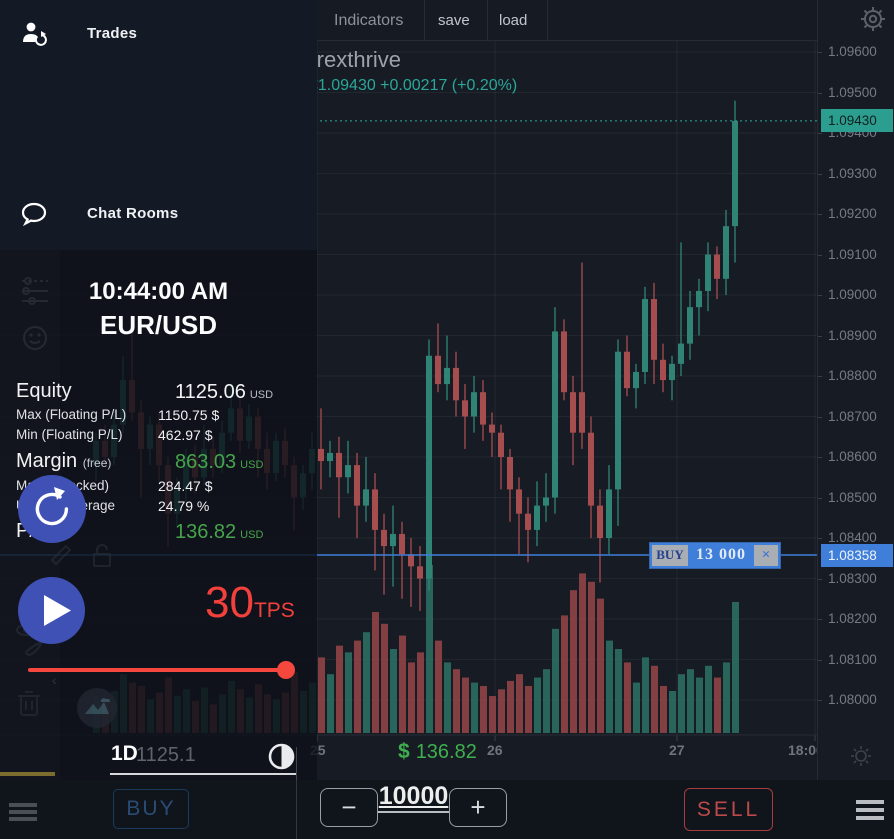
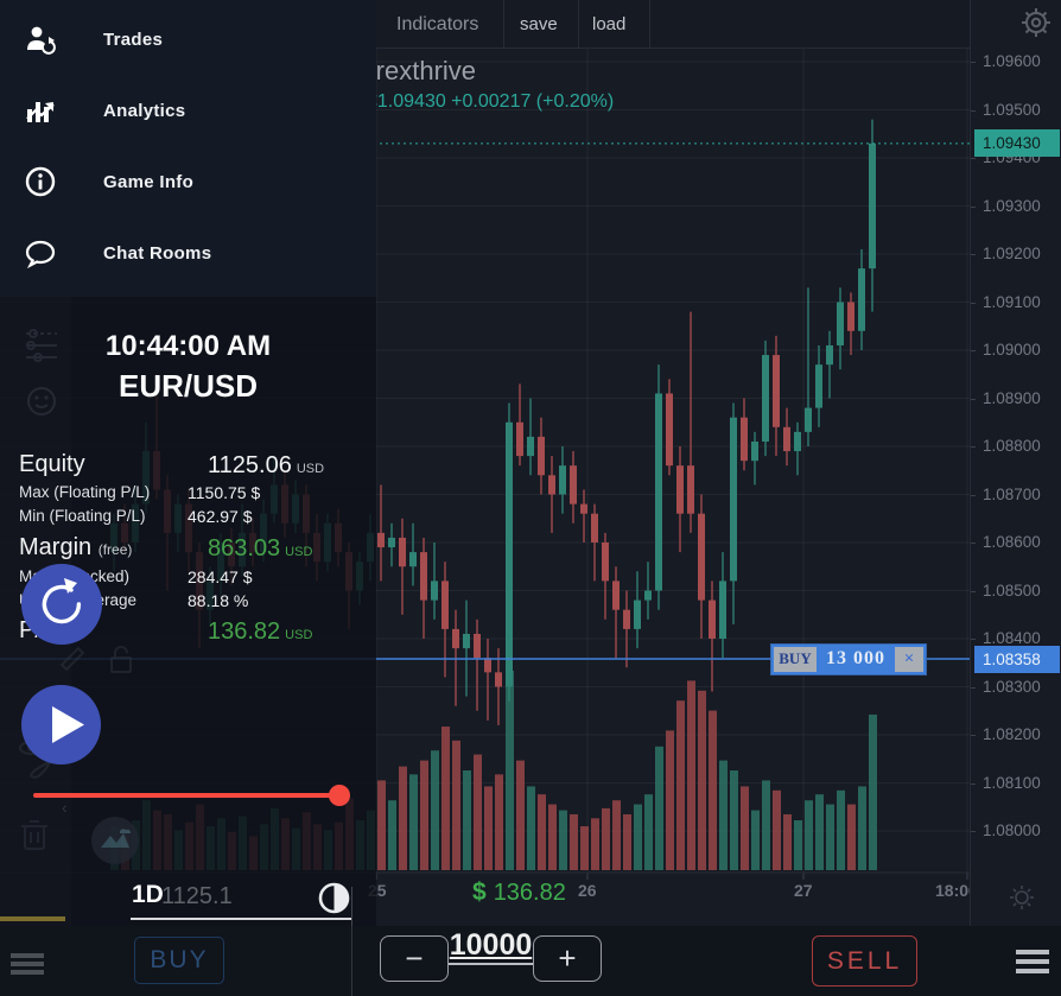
  Indicators
  save
  load
  rexthrive
  1.09430 +0.00217 (+0.20%)
  1.09430
  1.08358
  1.09600
  1.09500
  1.09400
  1.09300
  1.09200
  1.09100
  1.09000
  1.08900
  1.08800
  1.08700
  1.08600
  1.08500
  1.08400
  1.08300
  1.08200
  1.08100
  1.08000
  25
  26
  27
  18:0
  $ 136.82
  BUY
  13 000
  ×
  ‹
  10:44:00 AM
  EUR/USD
  Equity
  1125.06 USD
  Max (Floating P/L)
  1150.75 $
  Min (Floating P/L)
  462.97 $
  Margin (free)
  863.03 USD
  284.47 $
- 24.79 %
+ 88.18 %
  136.82 USD
- 30TPS
  1125.1
  1D
  Trades
+ Analytics
+ Game Info
  Chat Rooms
  BUY
  −
  10000
  +
  SELL
